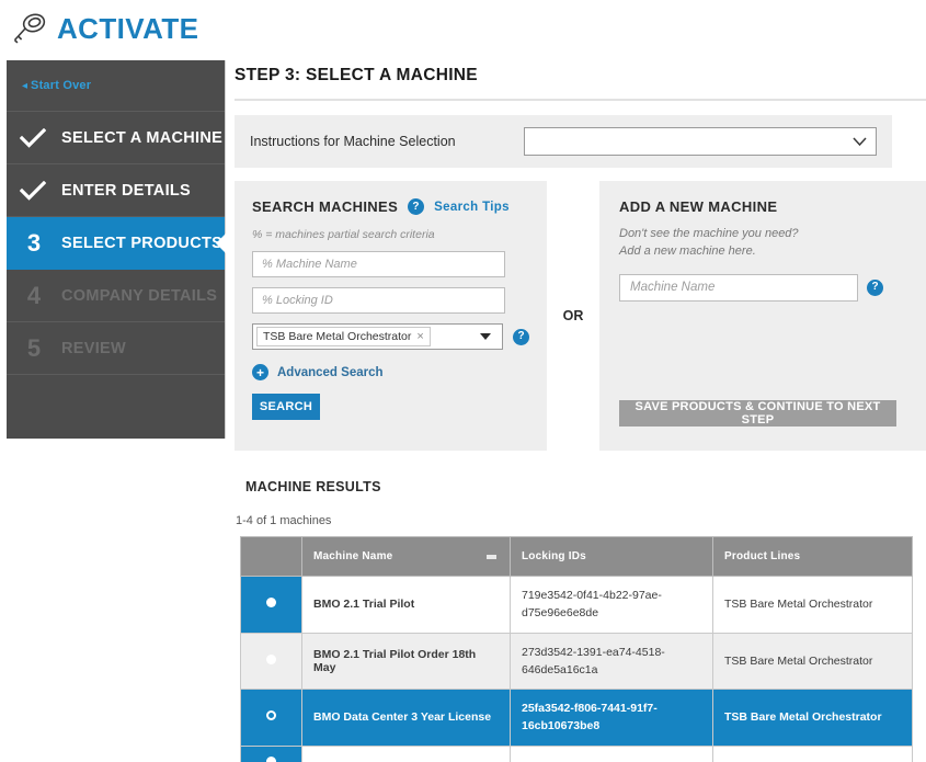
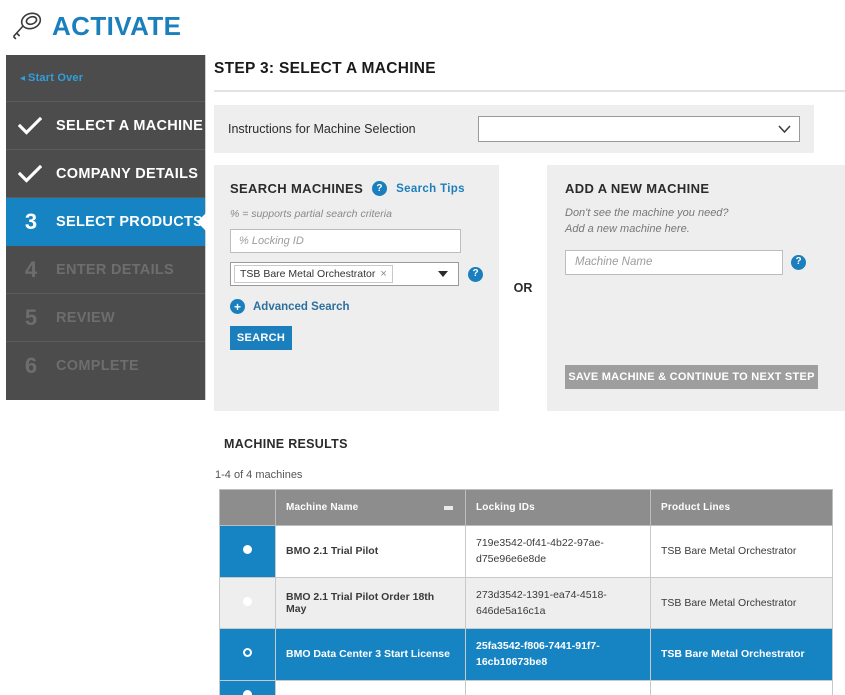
  ACTIVATE
  ◂
  Start Over
  SELECT A MACHINE
- ENTER DETAILS
+ COMPANY DETAILS
  3
  SELECT PRODUCTS
  4
- COMPANY DETAILS
+ ENTER DETAILS
  5
  REVIEW
+ 6
+ COMPLETE
  STEP 3: SELECT A MACHINE
  Instructions for Machine Selection
  SEARCH MACHINES
  ?
  Search Tips
- % = machines partial search criteria
+ % = supports partial search criteria
- % Machine Name
  % Locking ID
  TSB Bare Metal Orchestrator
  ×
  ?
  +
  Advanced Search
  SEARCH
  OR
  ADD A NEW MACHINE
  Don't see the machine you need?
  Add a new machine here.
  Machine Name
  ?
- SAVE PRODUCTS & CONTINUE TO NEXT STEP
+ SAVE MACHINE & CONTINUE TO NEXT STEP
  MACHINE RESULTS
- 1-4 of 1 machines
+ 1-4 of 4 machines
  	Machine Name	Locking IDs	Product Lines
  	BMO 2.1 Trial Pilot	719e3542-0f41-4b22-97ae-d75e96e6e8de	TSB Bare Metal Orchestrator
  	BMO 2.1 Trial Pilot Order 18th May	273d3542-1391-ea74-4518-646de5a16c1a	TSB Bare Metal Orchestrator
- 	BMO Data Center 3 Year License	25fa3542-f806-7441-91f7-16cb10673be8	TSB Bare Metal Orchestrator
+ 	BMO Data Center 3 Start License	25fa3542-f806-7441-91f7-16cb10673be8	TSB Bare Metal Orchestrator
